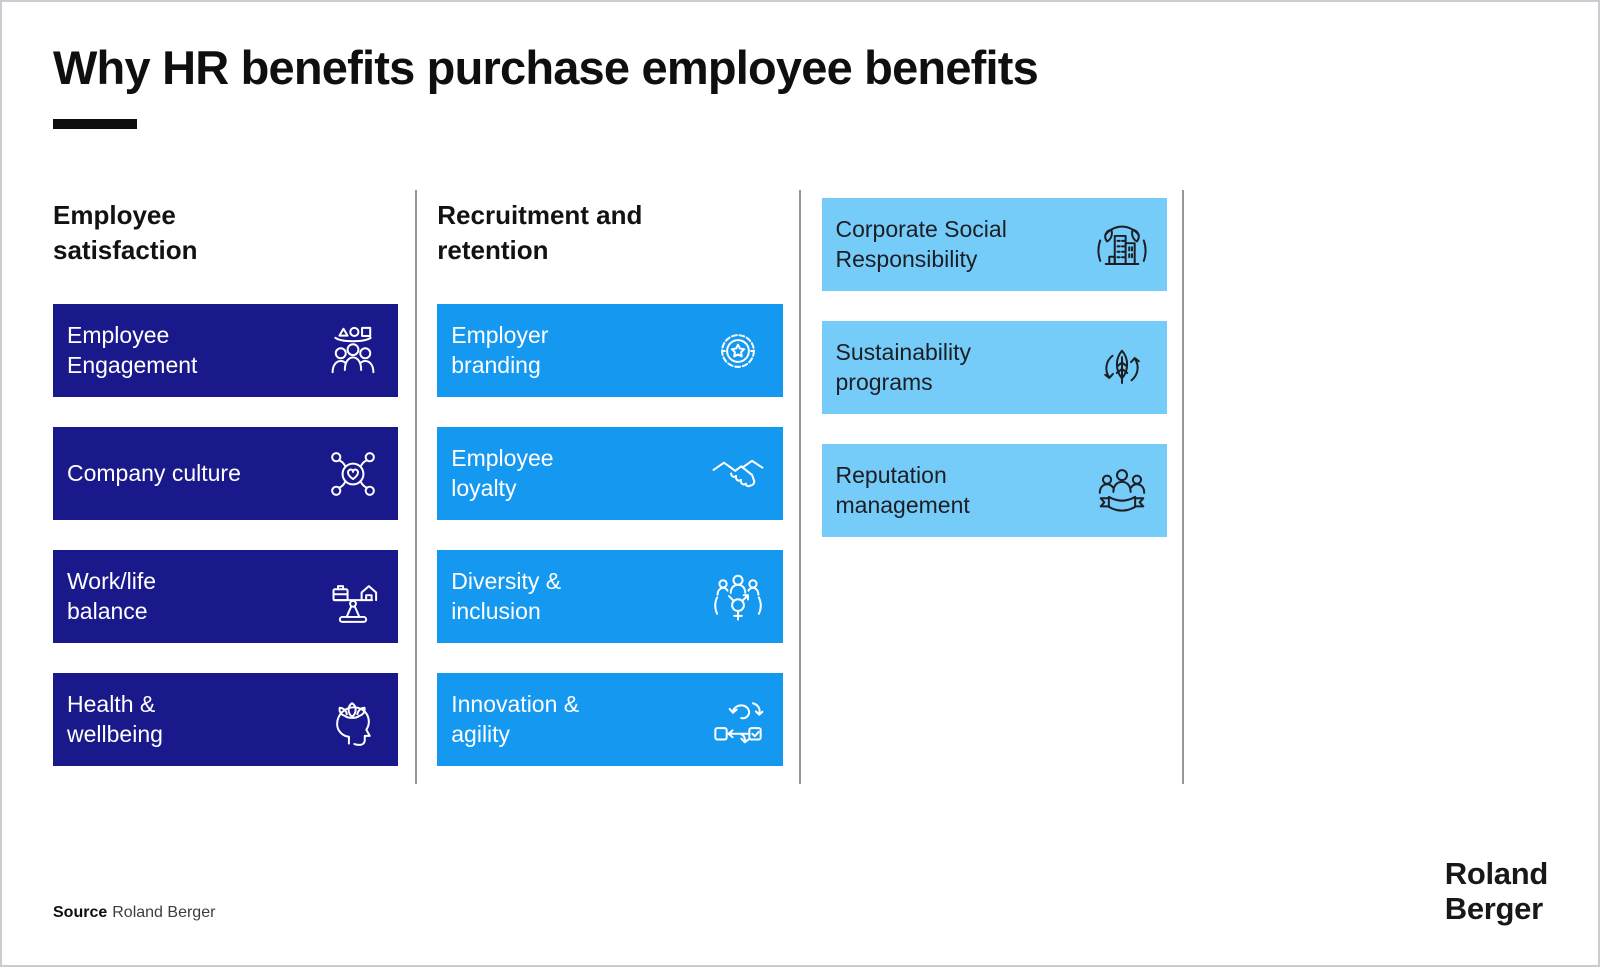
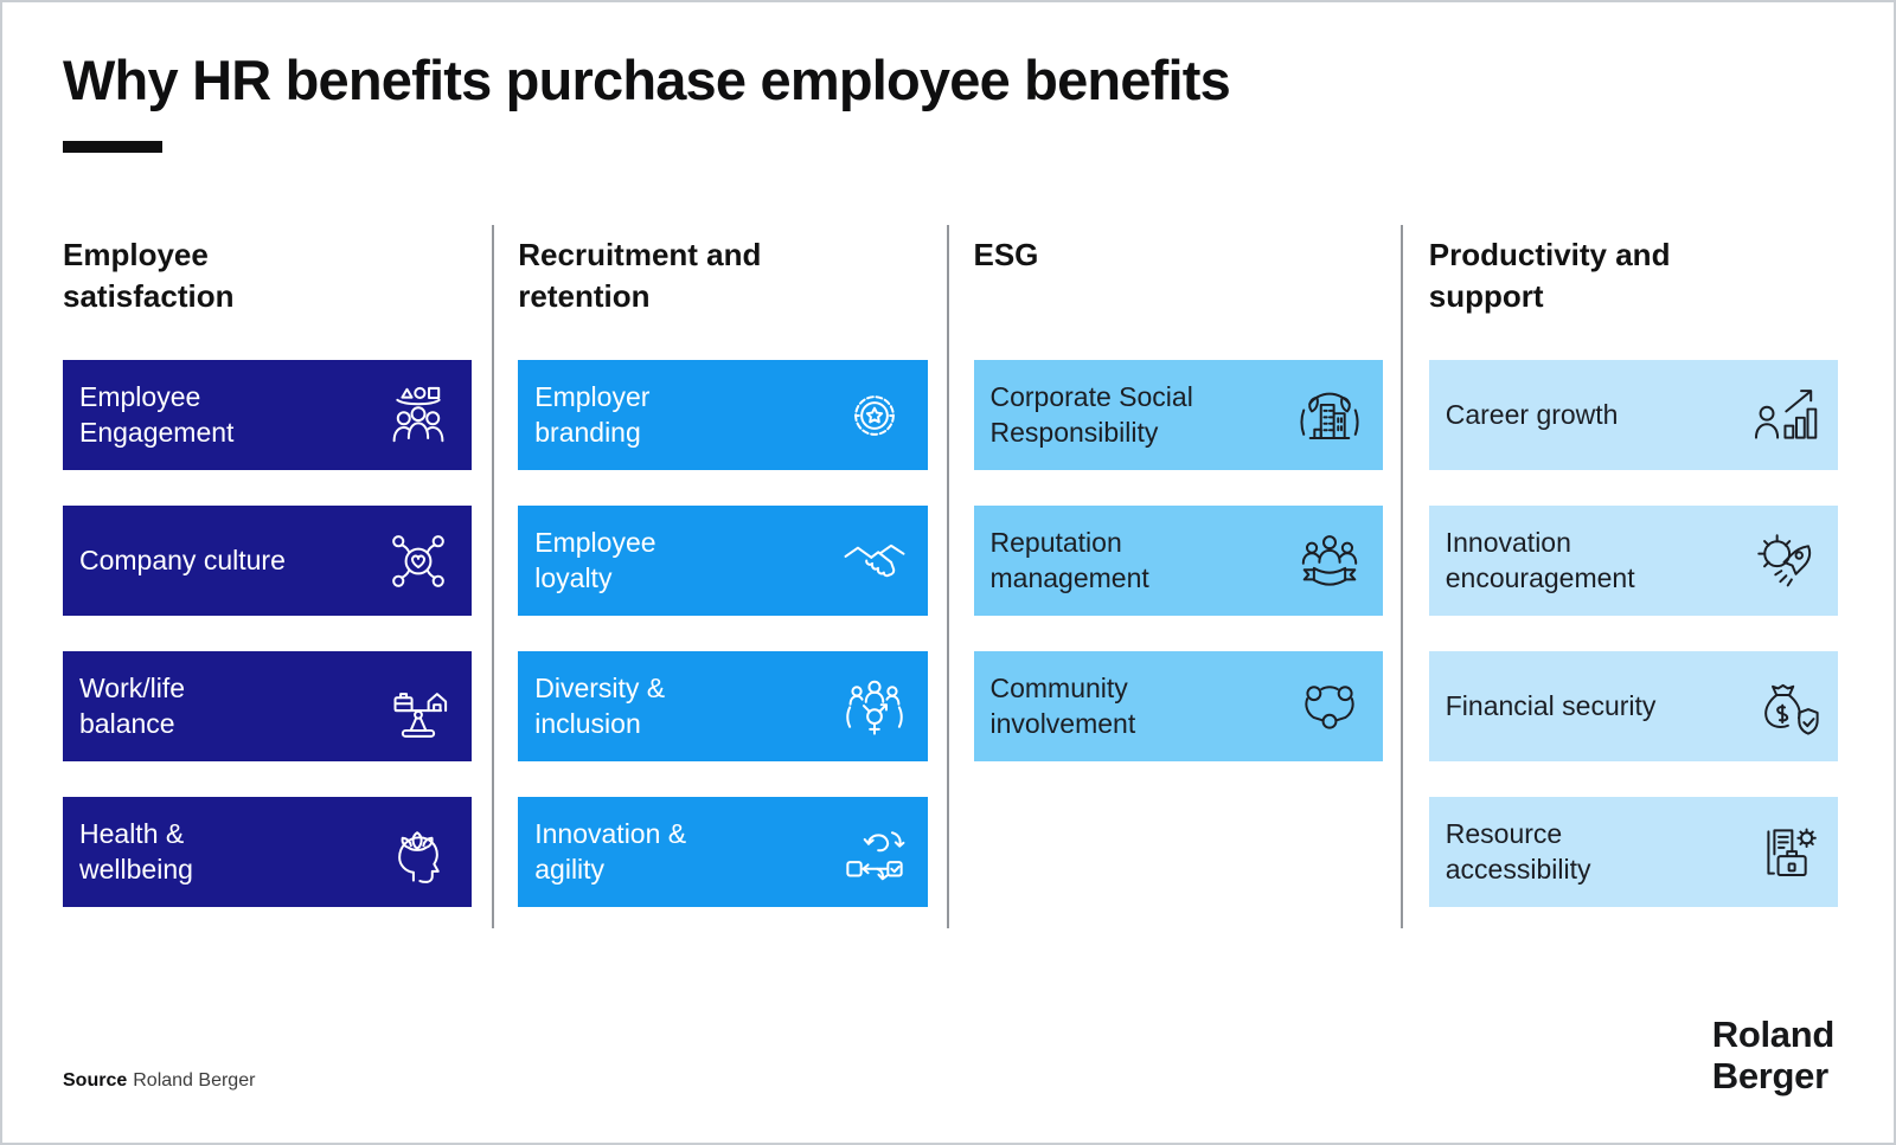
  Why HR benefits purchase employee benefits
  Employee
  satisfaction
  Employee
  Engagement
  Company culture
  Work/life
  balance
  Health &
  wellbeing
  Recruitment and
  retention
  Employer
  branding
  Employee
  loyalty
  Diversity &
  inclusion
  Innovation &
  agility
+ ESG
  Corporate Social
  Responsibility
- Sustainability
- programs
  Reputation
  management
+ Community
+ involvement
+ Productivity and
+ support
+ Career growth
+ Innovation
+ encouragement
+ Financial security
+ Resource
+ accessibility
  Source Roland Berger
  Roland
  Berger
